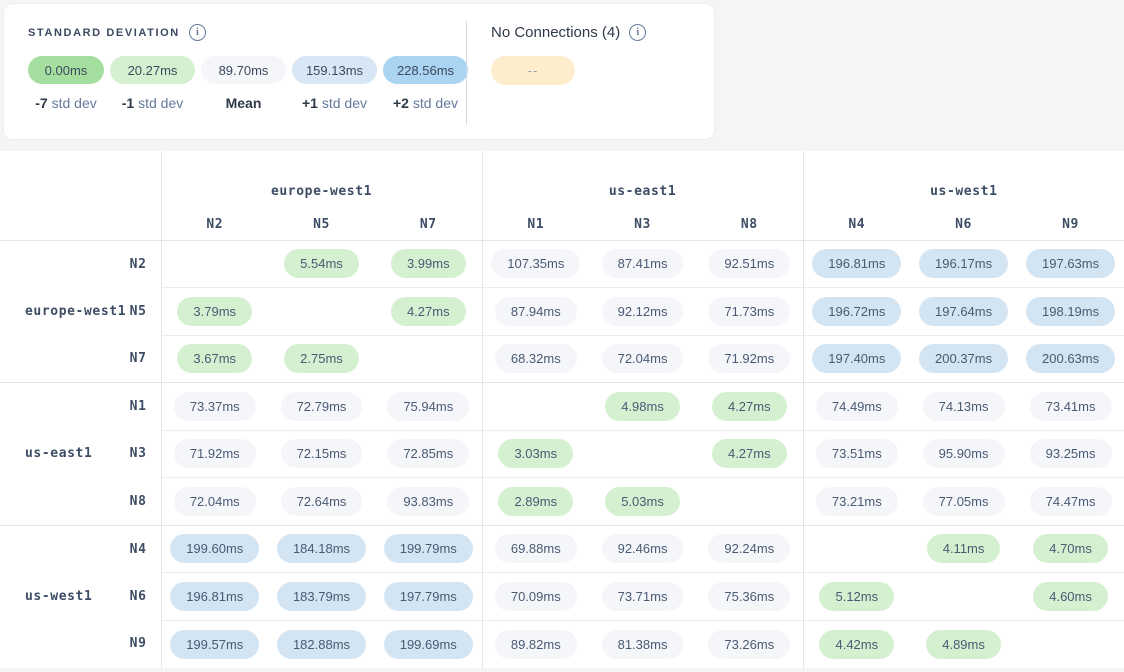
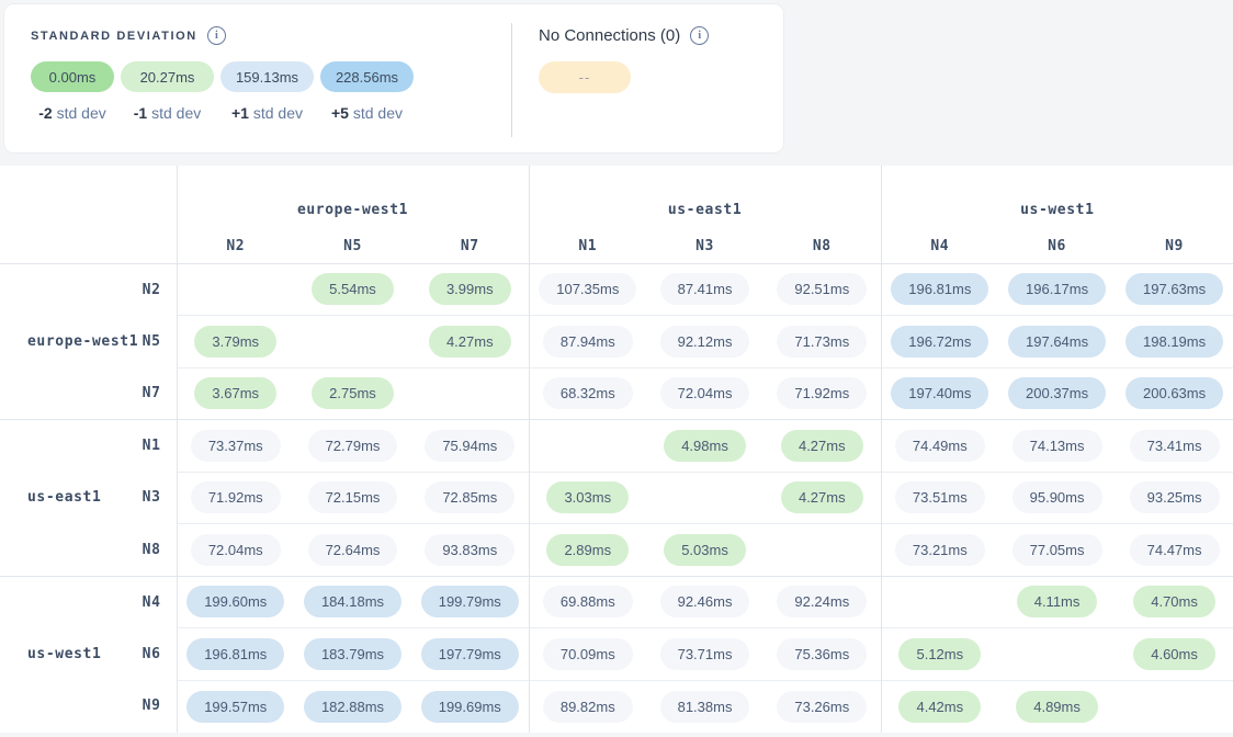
  STANDARD DEVIATION
  i
  0.00ms
- -7 std dev
+ -2 std dev
  20.27ms
  -1 std dev
- 89.70ms
- Mean
  159.13ms
  +1 std dev
  228.56ms
- +2 std dev
+ +5 std dev
- No Connections (4)
+ No Connections (0)
  i
  --
  	europe-west1	us-east1	us-west1
  N2	N5	N7	N1	N3	N8	N4	N6	N9
  N2		5.54ms	3.99ms	107.35ms	87.41ms	92.51ms	196.81ms	196.17ms	197.63ms
  europe-west1 N5	3.79ms		4.27ms	87.94ms	92.12ms	71.73ms	196.72ms	197.64ms	198.19ms
  N7	3.67ms	2.75ms		68.32ms	72.04ms	71.92ms	197.40ms	200.37ms	200.63ms
  N1	73.37ms	72.79ms	75.94ms		4.98ms	4.27ms	74.49ms	74.13ms	73.41ms
  us-east1 N3	71.92ms	72.15ms	72.85ms	3.03ms		4.27ms	73.51ms	95.90ms	93.25ms
  N8	72.04ms	72.64ms	93.83ms	2.89ms	5.03ms		73.21ms	77.05ms	74.47ms
  N4	199.60ms	184.18ms	199.79ms	69.88ms	92.46ms	92.24ms		4.11ms	4.70ms
  us-west1 N6	196.81ms	183.79ms	197.79ms	70.09ms	73.71ms	75.36ms	5.12ms		4.60ms
  N9	199.57ms	182.88ms	199.69ms	89.82ms	81.38ms	73.26ms	4.42ms	4.89ms
